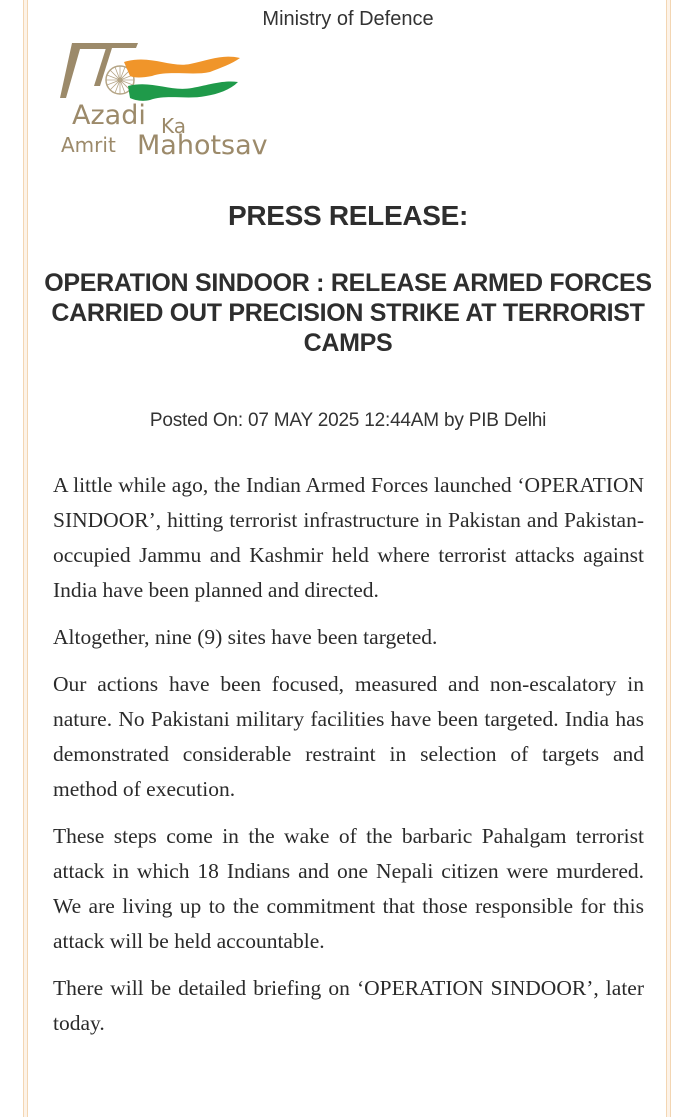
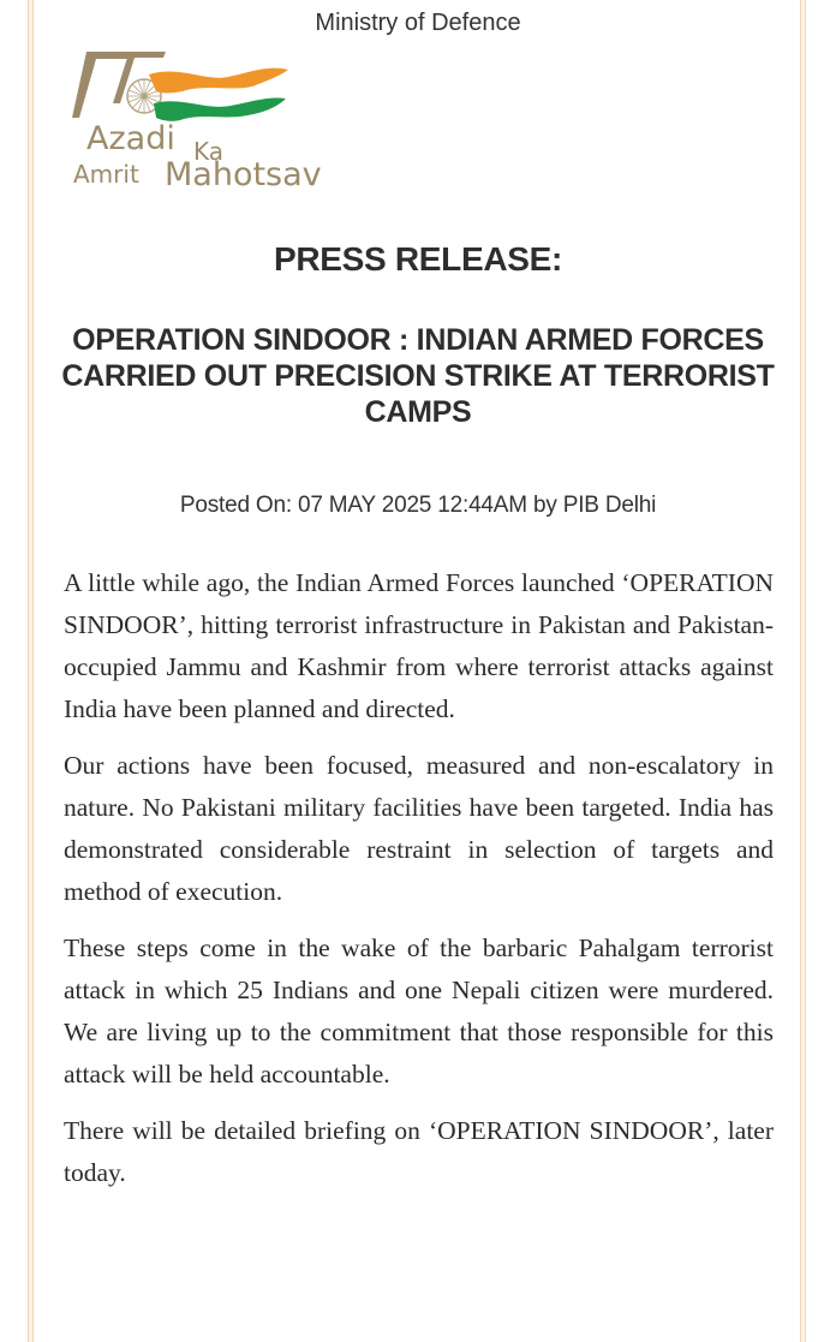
  Ministry of Defence
  Azadi
  Ka
  Amrit
  Mahotsav
  PRESS RELEASE:
- OPERATION SINDOOR : RELEASE ARMED FORCES CARRIED OUT PRECISION STRIKE AT TERRORIST CAMPS
+ OPERATION SINDOOR : INDIAN ARMED FORCES CARRIED OUT PRECISION STRIKE AT TERRORIST CAMPS
  Posted On: 07 MAY 2025 12:44AM by PIB Delhi
- A little while ago, the Indian Armed Forces launched ‘OPERATION SINDOOR’, hitting terrorist infrastructure in Pakistan and Pakistan-occupied Jammu and Kashmir held where terrorist attacks against India have been planned and directed.
+ A little while ago, the Indian Armed Forces launched ‘OPERATION SINDOOR’, hitting terrorist infrastructure in Pakistan and Pakistan-occupied Jammu and Kashmir from where terrorist attacks against India have been planned and directed.
- Altogether, nine (9) sites have been targeted.
  Our actions have been focused, measured and non-escalatory in nature. No Pakistani military facilities have been targeted. India has demonstrated considerable restraint in selection of targets and method of execution.
- These steps come in the wake of the barbaric Pahalgam terrorist attack in which 18 Indians and one Nepali citizen were murdered. We are living up to the commitment that those responsible for this attack will be held accountable.
+ These steps come in the wake of the barbaric Pahalgam terrorist attack in which 25 Indians and one Nepali citizen were murdered. We are living up to the commitment that those responsible for this attack will be held accountable.
  There will be detailed briefing on ‘OPERATION SINDOOR’, later today.
